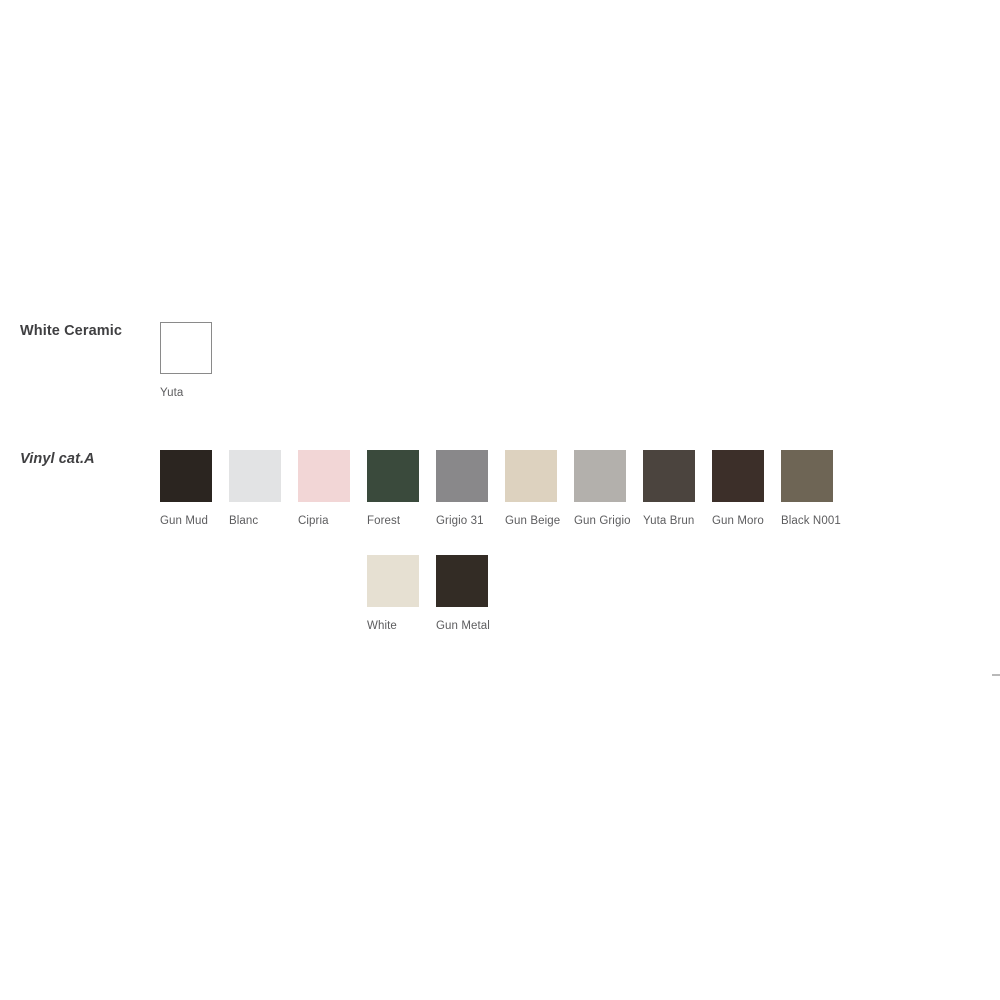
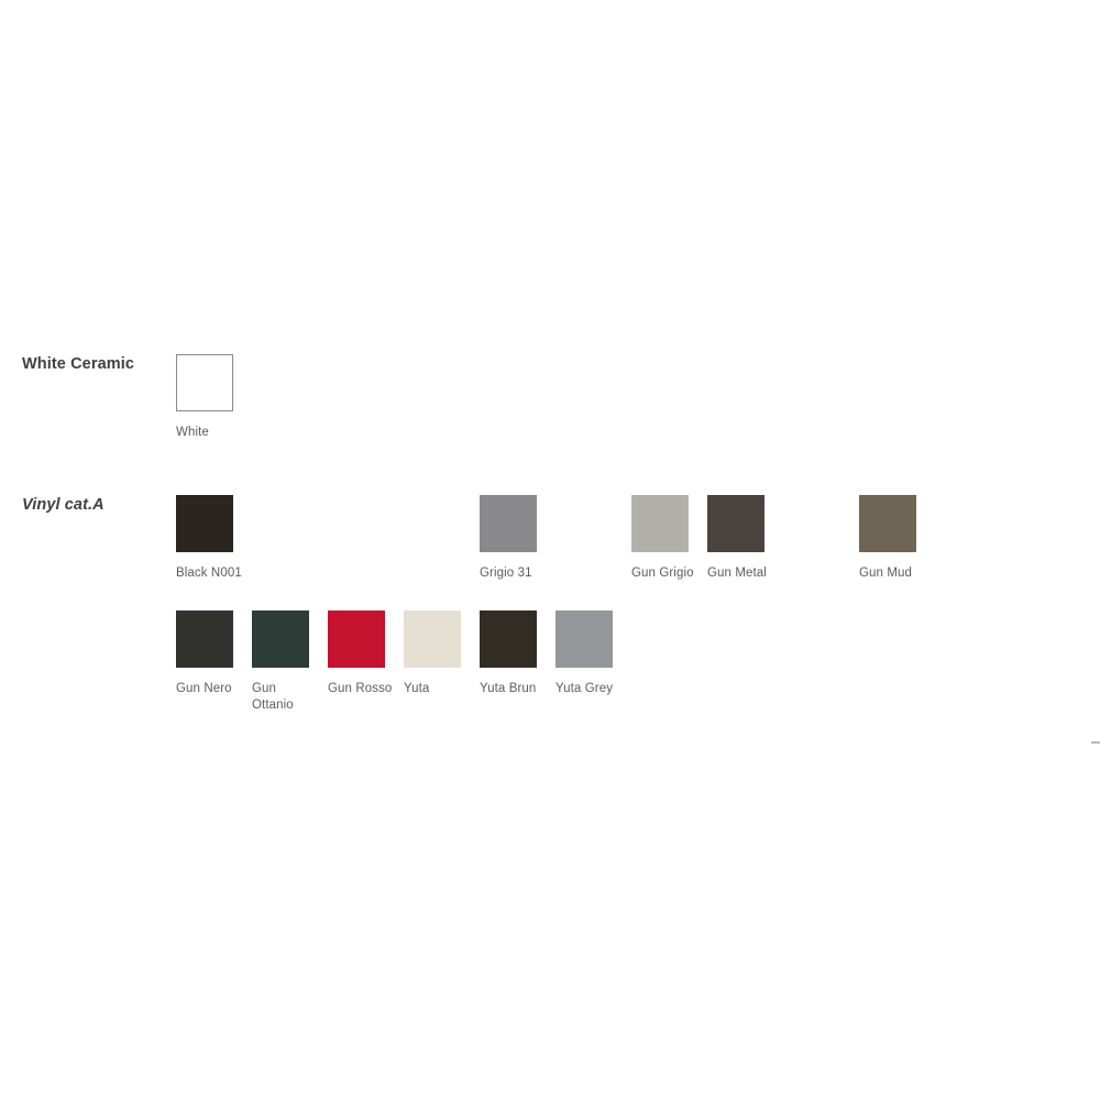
  White Ceramic
- Yuta
+ White
  Vinyl cat.A
- Gun Mud
+ Black N001
- Blanc
- Cipria
- Forest
  Grigio 31
- Gun Beige
  Gun Grigio
- Yuta Brun
+ Gun Metal
- Gun Moro
- Black N001
+ Gun Mud
+ Gun Nero
+ Gun Ottanio
+ Gun Rosso
- White
+ Yuta
- Gun Metal
+ Yuta Brun
+ Yuta Grey
